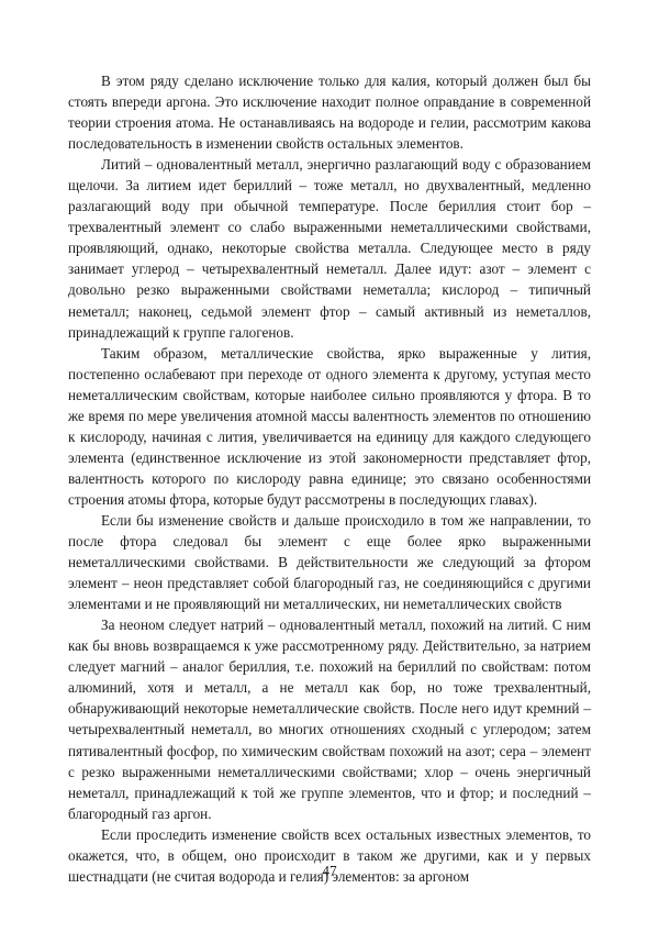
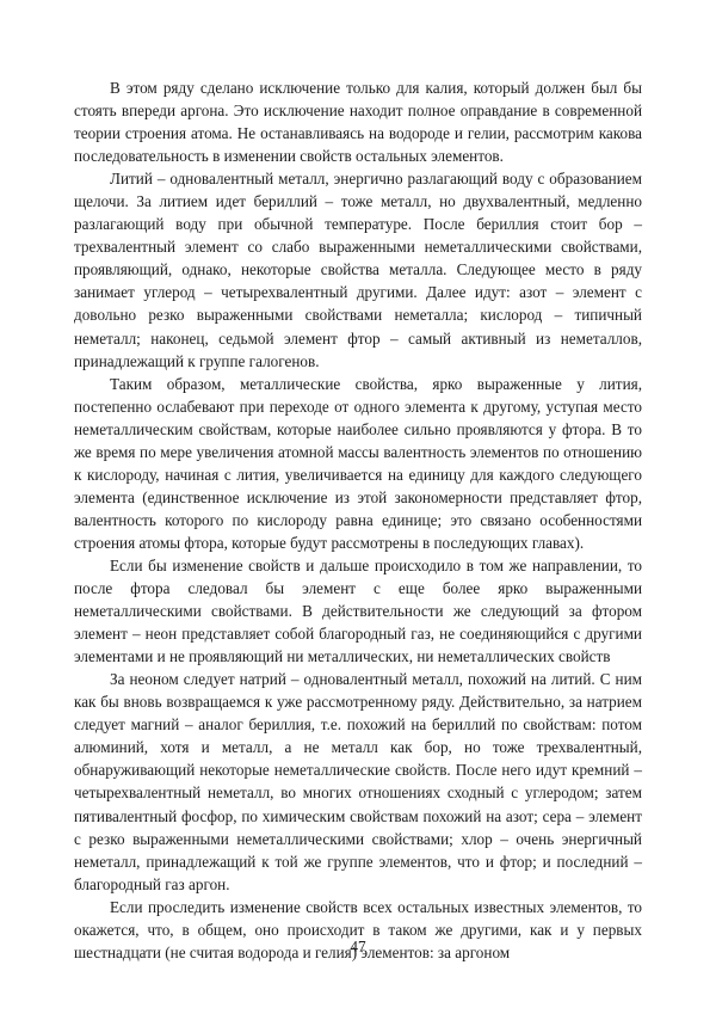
  В этом ряду сделано исключение только для калия, который должен был бы стоять впереди аргона. Это исключение находит полное оправдание в современной теории строения атома. Не останавливаясь на водороде и гелии, рассмотрим какова последовательность в изменении свойств остальных элементов.
- Литий – одновалентный металл, энергично разлагающий воду с образованием щелочи. За литием идет бериллий – тоже металл, но двухвалентный, медленно разлагающий воду при обычной температуре. После бериллия стоит бор – трехвалентный элемент со слабо выраженными неметаллическими свойствами, проявляющий, однако, некоторые свойства металла. Следующее место в ряду занимает углерод – четырехвалентный неметалл. Далее идут: азот – элемент с довольно резко выраженными свойствами неметалла; кислород – типичный неметалл; наконец, седьмой элемент фтор – самый активный из неметаллов, принадлежащий к группе галогенов.
+ Литий – одновалентный металл, энергично разлагающий воду с образованием щелочи. За литием идет бериллий – тоже металл, но двухвалентный, медленно разлагающий воду при обычной температуре. После бериллия стоит бор – трехвалентный элемент со слабо выраженными неметаллическими свойствами, проявляющий, однако, некоторые свойства металла. Следующее место в ряду занимает углерод – четырехвалентный другими. Далее идут: азот – элемент с довольно резко выраженными свойствами неметалла; кислород – типичный неметалл; наконец, седьмой элемент фтор – самый активный из неметаллов, принадлежащий к группе галогенов.
  Таким образом, металлические свойства, ярко выраженные у лития, постепенно ослабевают при переходе от одного элемента к другому, уступая место неметаллическим свойствам, которые наиболее сильно проявляются у фтора. В то же время по мере увеличения атомной массы валентность элементов по отношению к кислороду, начиная с лития, увеличивается на единицу для каждого следующего элемента (единственное исключение из этой закономерности представляет фтор, валентность которого по кислороду равна единице; это связано особенностями строения атомы фтора, которые будут рассмотрены в последующих главах).
  Если бы изменение свойств и дальше происходило в том же направлении, то после фтора следовал бы элемент с еще более ярко выраженными неметаллическими свойствами. В действительности же следующий за фтором элемент – неон представляет собой благородный газ, не соединяющийся с другими элементами и не проявляющий ни металлических, ни неметаллических свойств
  За неоном следует натрий – одновалентный металл, похожий на литий. С ним как бы вновь возвращаемся к уже рассмотренному ряду. Действительно, за натрием следует магний – аналог бериллия, т.е. похожий на бериллий по свойствам: потом алюминий, хотя и металл, а не металл как бор, но тоже трехвалентный, обнаруживающий некоторые неметаллические свойств. После него идут кремний – четырехвалентный неметалл, во многих отношениях сходный с углеродом; затем пятивалентный фосфор, по химическим свойствам похожий на азот; сера – элемент с резко выраженными неметаллическими свойствами; хлор – очень энергичный неметалл, принадлежащий к той же группе элементов, что и фтор; и последний – благородный газ аргон.
  Если проследить изменение свойств всех остальных известных элементов, то окажется, что, в общем, оно происходит в таком же другими, как и у первых шестнадцати (не считая водорода и гелия) элементов: за аргоном
  47
